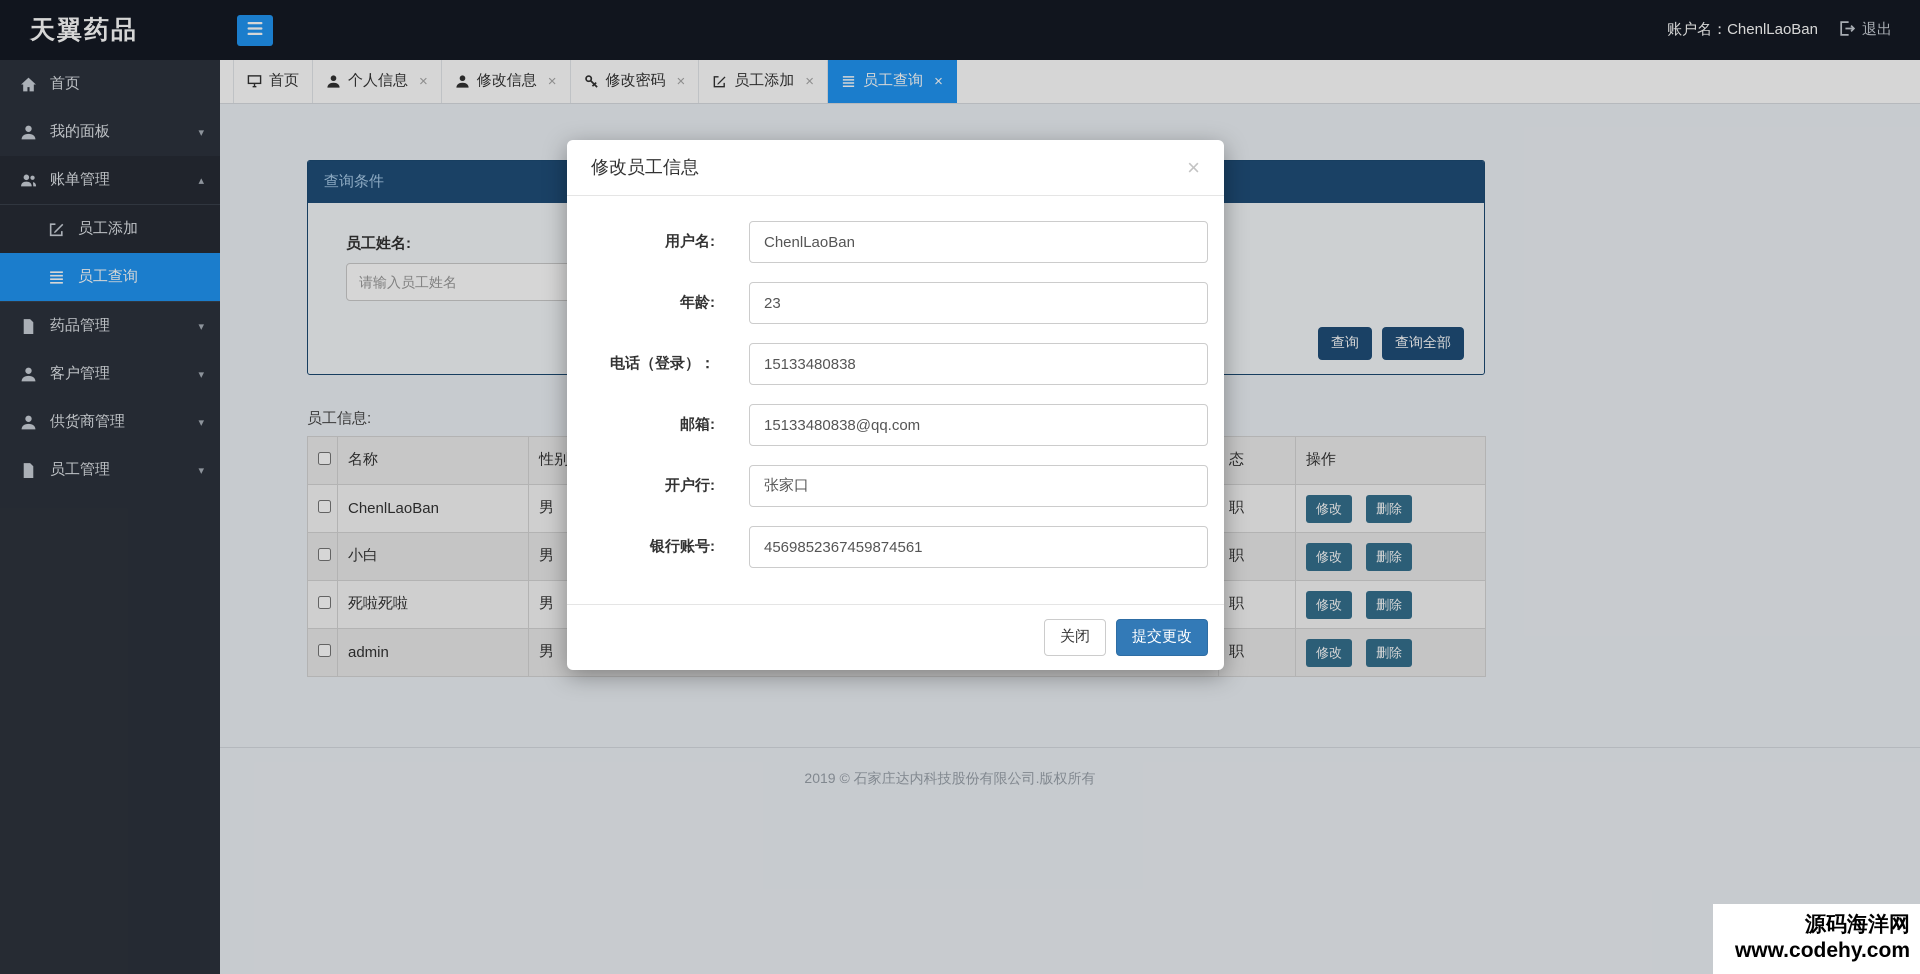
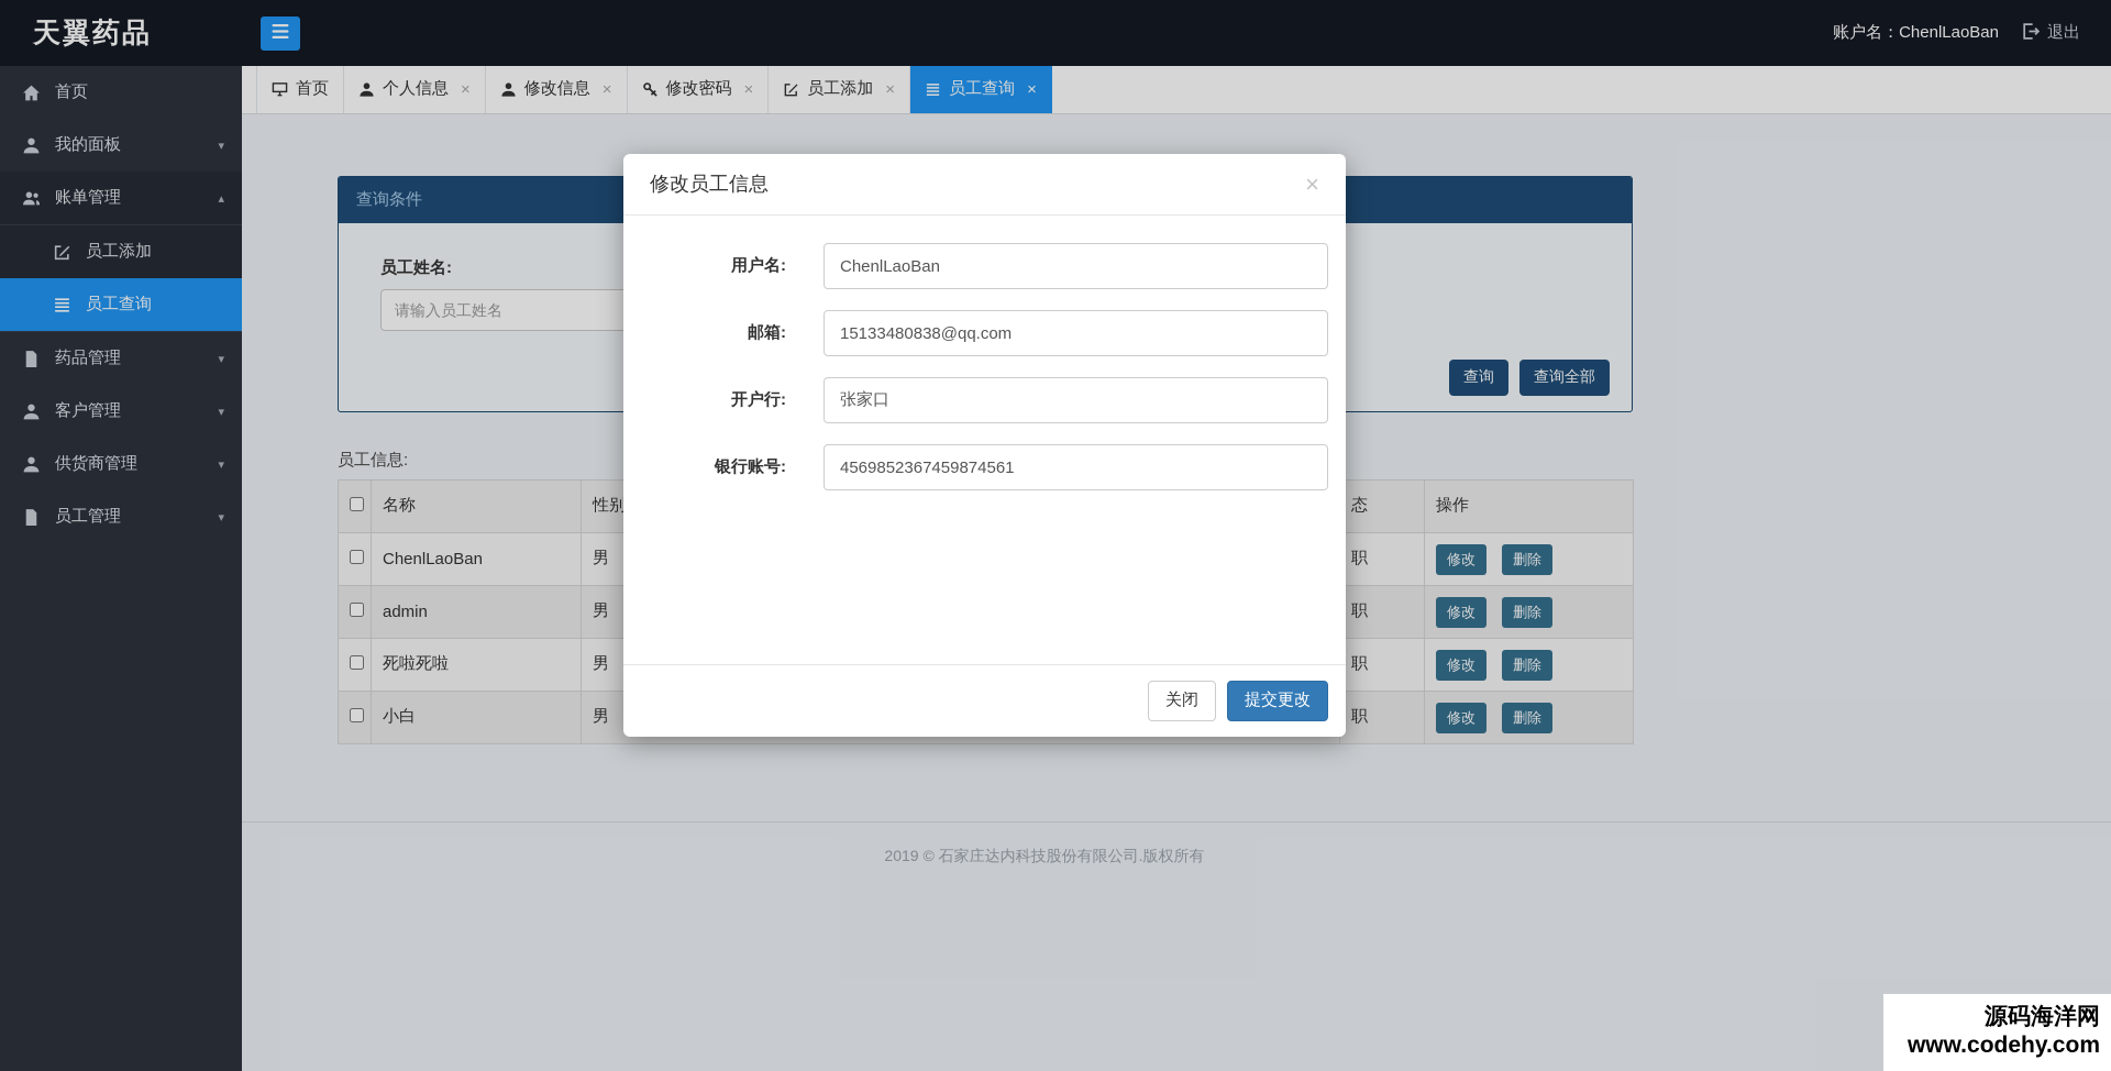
  天翼药品
  账户名：ChenlLaoBan
  退出
  首页
  我的面板
  ▾
  账单管理
  ▴
  员工添加
  员工查询
  药品管理
  ▾
  客户管理
  ▾
  供货商管理
  ▾
  员工管理
  ▾
  首页
  个人信息
  ×
  修改信息
  ×
  修改密码
  ×
  员工添加
  ×
  员工查询
  ×
  查询条件
  员工姓名:
  请输入员工姓名
  查询
  查询全部
  员工信息:
  	名称	性别	态	操作
  	ChenlLaoBan	男	职	修改 删除
- 	小白	男	职	修改 删除
+ 	admin	男	职	修改 删除
  	死啦死啦	男	职	修改 删除
- 	admin	男	职	修改 删除
+ 	小白	男	职	修改 删除
  2019 © 石家庄达内科技股份有限公司.版权所有
  修改员工信息
  ×
  用户名:
  ChenlLaoBan
- 年龄:
- 23
- 电话（登录）：
- 15133480838
  邮箱:
  15133480838@qq.com
  开户行:
  张家口
  银行账号:
  4569852367459874561
  关闭
  提交更改
  源码海洋网
  www.codehy.com
